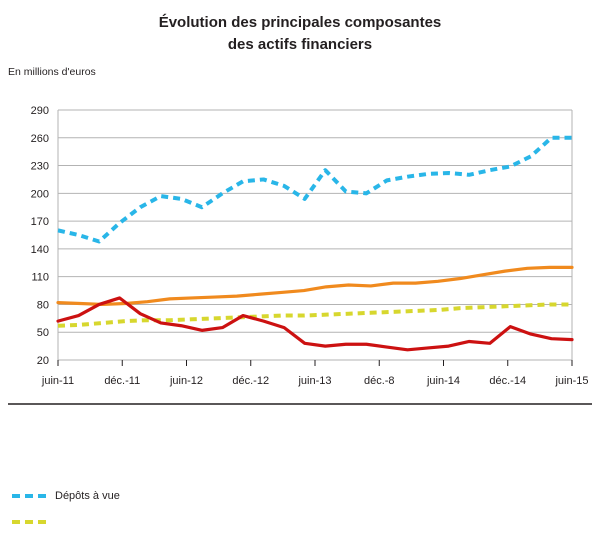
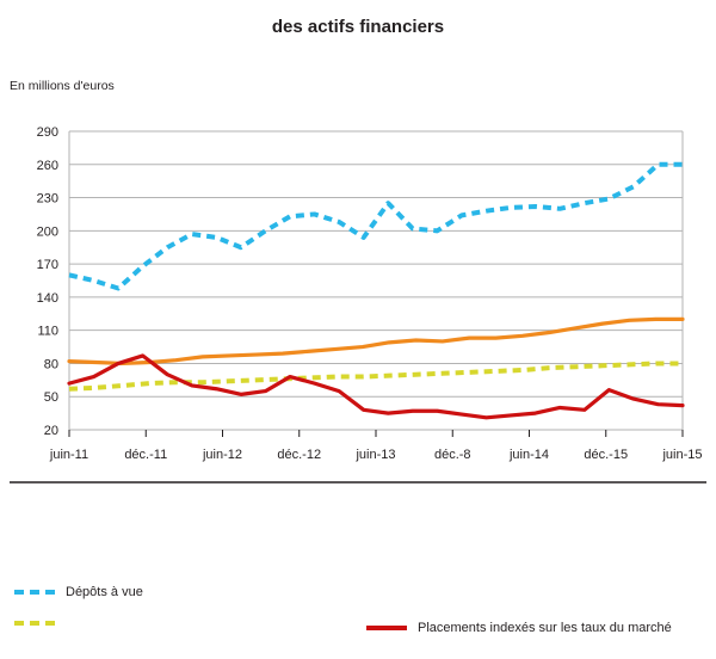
- Évolution des principales composantes
  des actifs financiers
  En millions d'euros
  20
  50
  80
  110
  140
  170
  200
  230
  260
  290
  juin-11
  déc.-11
  juin-12
  déc.-12
  juin-13
  déc.-8
  juin-14
- déc.-14
+ déc.-15
  juin-15
  Dépôts à vue
+ Placements indexés sur les taux du marché
